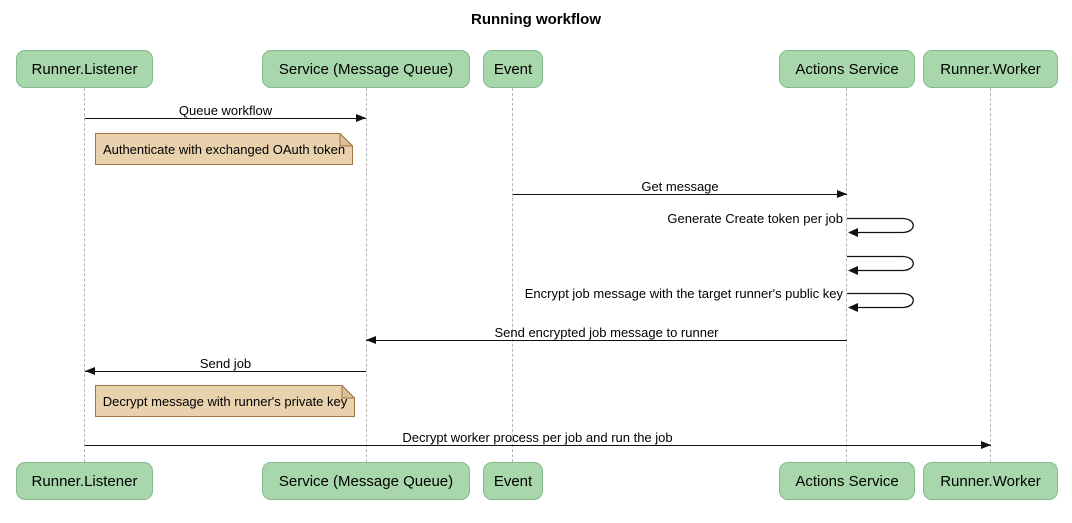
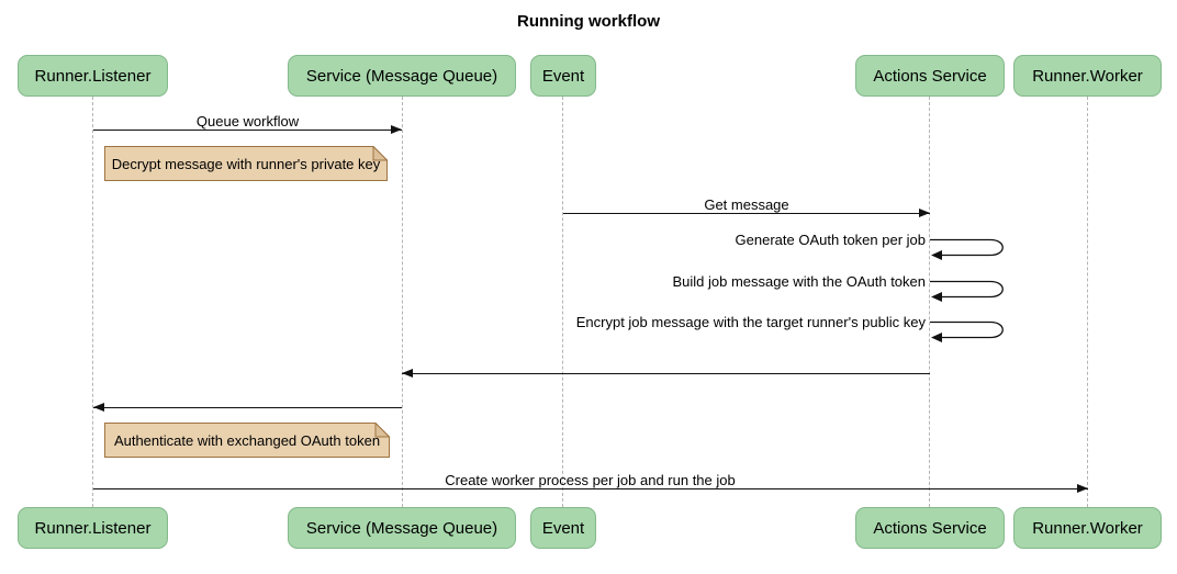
  Running workflow
  Runner.Listener
  Service (Message Queue)
  Event
  Actions Service
  Runner.Worker
  Queue workflow
- Authenticate with exchanged OAuth token
+ Decrypt message with runner's private key
  Get message
- Generate Create token per job
+ Generate OAuth token per job
+ Build job message with the OAuth token
  Encrypt job message with the target runner's public key
- Send encrypted job message to runner
- Send job
- Decrypt message with runner's private key
+ Authenticate with exchanged OAuth token
- Decrypt worker process per job and run the job
+ Create worker process per job and run the job
  Runner.Listener
  Service (Message Queue)
  Event
  Actions Service
  Runner.Worker
